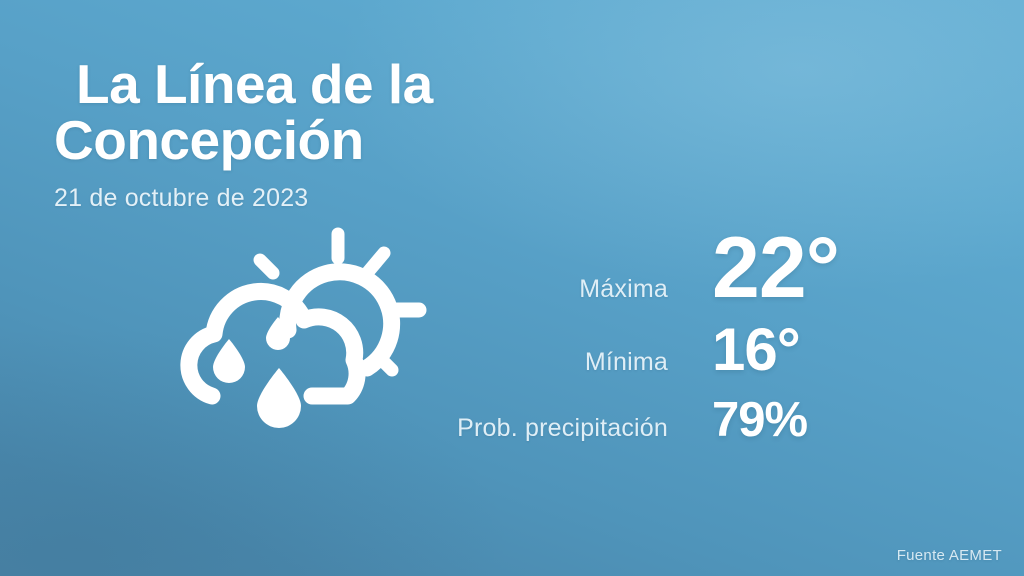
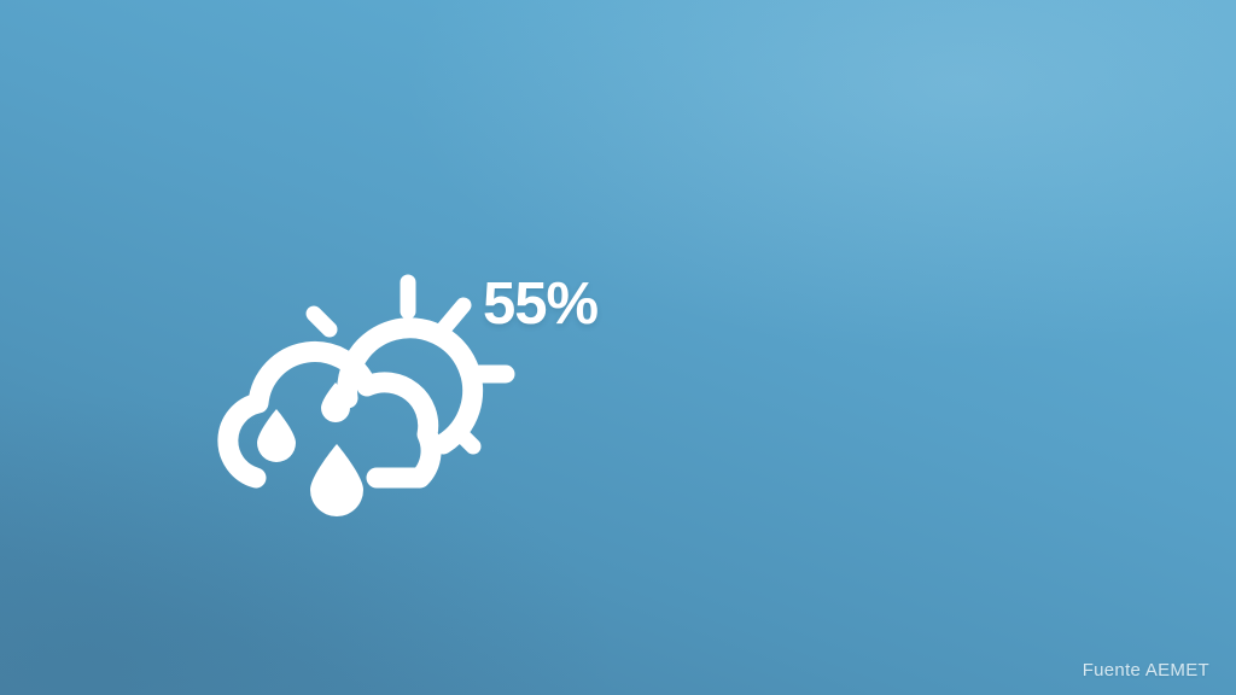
- La Línea de la Concepción
- 21 de octubre de 2023
- Máxima
- 22°
- Mínima
- 16°
- Prob. precipitación
- 79%
+ 55%
  Fuente AEMET
